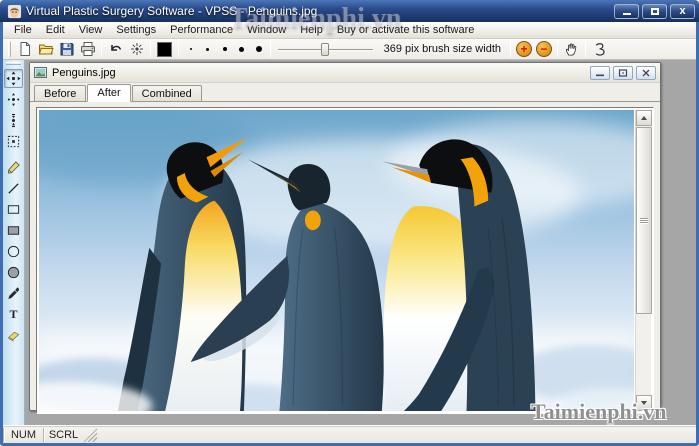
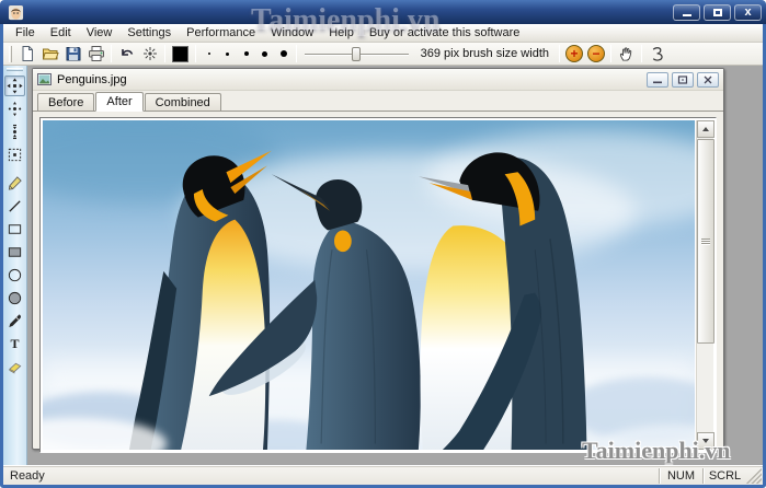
- Virtual Plastic Surgery Software - VPSS - Penguins.jpg
  x
  File
  Edit
  View
  Settings
  Performance
  Window
  Help
  Buy or activate this software
  369 pix brush size width
  +
  −
  T
  Penguins.jpg
  Before
  After
  Combined
+ Ready
  NUM
  SCRL
  Taimienphi.vn
  Taimienphi.vn
